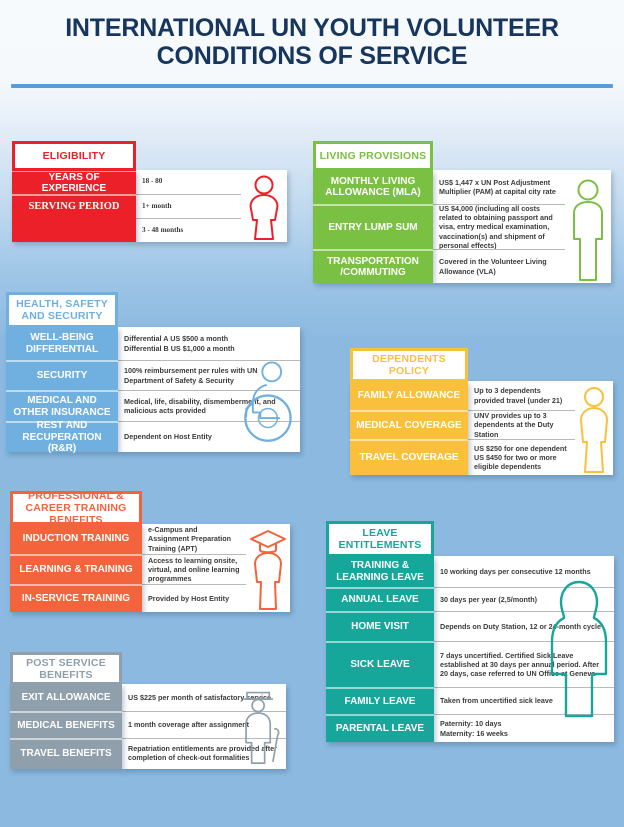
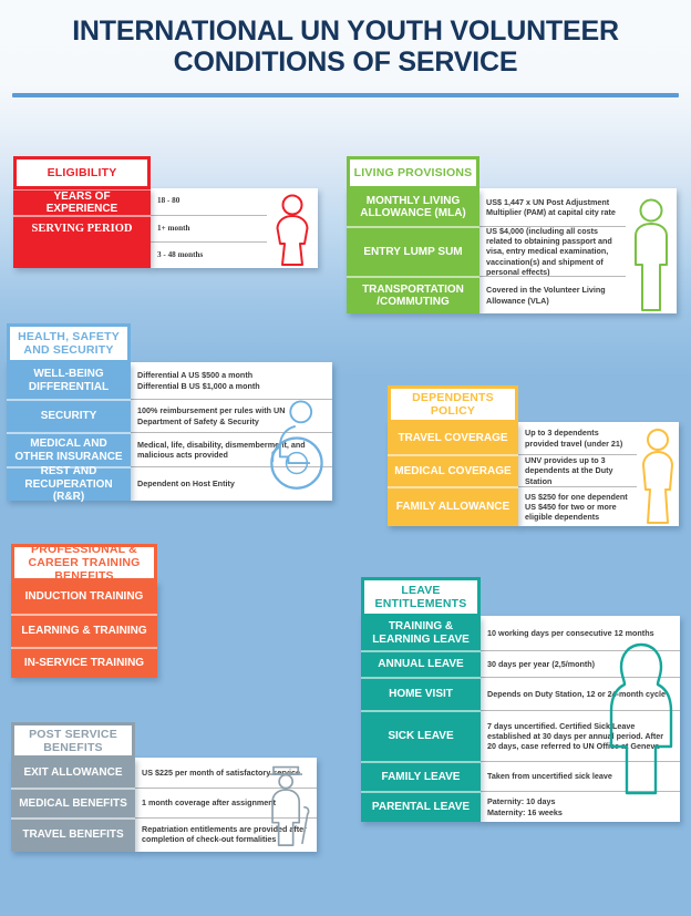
  INTERNATIONAL UN YOUTH VOLUNTEER CONDITIONS OF SERVICE
  ELIGIBILITY
  YEARS OF EXPERIENCE
  SERVING PERIOD
  18 - 80
  1+ month
  3 - 48 months
  LIVING PROVISIONS
  MONTHLY LIVING ALLOWANCE (MLA)
  ENTRY LUMP SUM
  TRANSPORTATION /COMMUTING
  US$ 1,447 x UN Post Adjustment Multiplier (PAM) at capital city rate
  US $4,000 (including all costs related to obtaining passport and visa, entry medical examination, vaccination(s) and shipment of personal effects)
  Covered in the Volunteer Living Allowance (VLA)
  HEALTH, SAFETY AND SECURITY
  WELL-BEING DIFFERENTIAL
  SECURITY
  MEDICAL AND OTHER INSURANCE
  REST AND RECUPERATION (R&R)
  Differential A US $500 a month
  Differential B US $1,000 a month
  100% reimbursement per rules with UN Department of Safety & Security
  Medical, life, disability, dismembermet, and malicious acts provided
  Dependent on Host Entity
  DEPENDENTS POLICY
- FAMILY ALLOWANCE
+ TRAVEL COVERAGE
  MEDICAL COVERAGE
- TRAVEL COVERAGE
+ FAMILY ALLOWANCE
  Up to 3 dependents provided travel (under 21)
  UNV provides up to 3 dependents at the Duty Station
  US $250 for one dependent
  US $450 for two or more eligible dependents
  PROFESSIONAL & CAREER TRAINING BENEFITS
  INDUCTION TRAINING
  LEARNING & TRAINING
  IN-SERVICE TRAINING
- e-Campus and Assignment Preparation Training (APT)
- Access to learning onsite, virtual, and online learning programmes
- Provided by Host Entity
  LEAVE ENTITLEMENTS
  TRAINING & LEARNING LEAVE
  ANNUAL LEAVE
  HOME VISIT
  SICK LEAVE
  FAMILY LEAVE
  PARENTAL LEAVE
  10 working days per consecutive 12 months
  30 days per year (2,5/month)
  Depends on Duty Station, 12 or 2-month cycle
  7 days uncertified. Certified Sick Leave established at 30 days per annual period. After 20 days, case referred to UN Offi Genev
  Taken from uncertified sick leave
  Paternity: 10 days
  Maternity: 16 weeks
  POST SERVICE BENEFITS
  EXIT ALLOWANCE
  MEDICAL BENEFITS
  TRAVEL BENEFITS
  US $225 per month of satisfactory servic
  1 month coverage after assignment
  Repatriation entitlements are provided afte completion of check-out formalities
